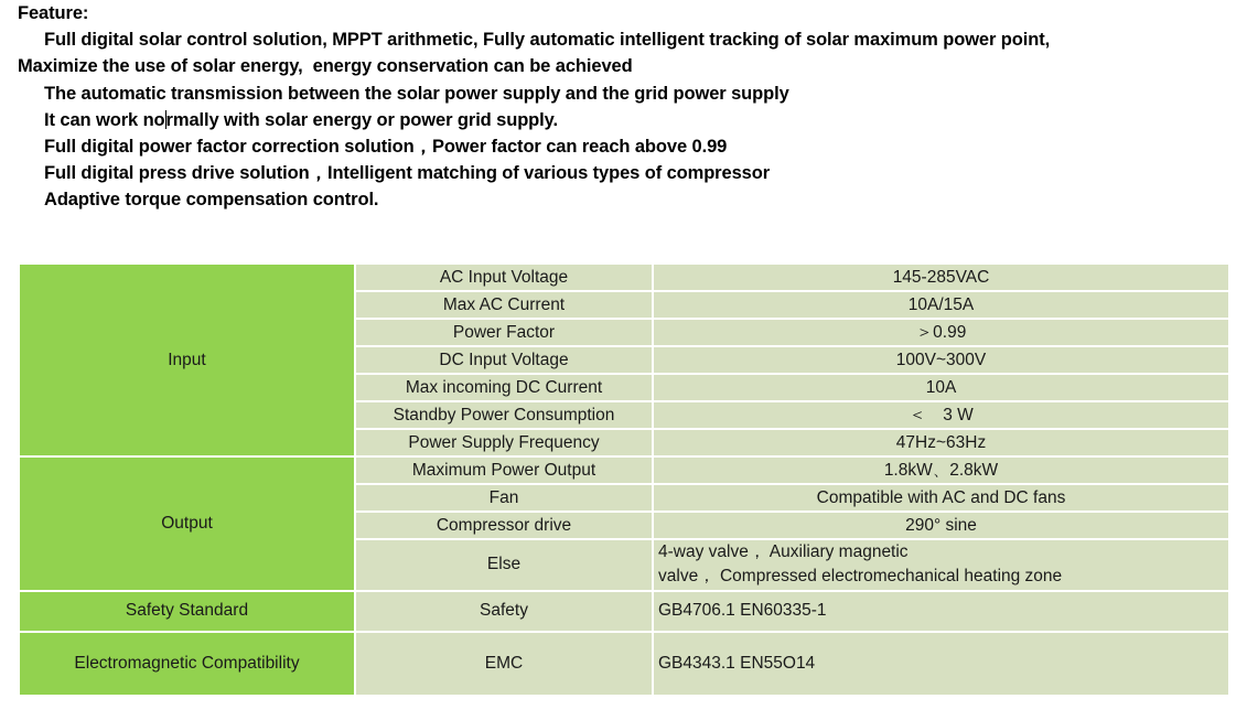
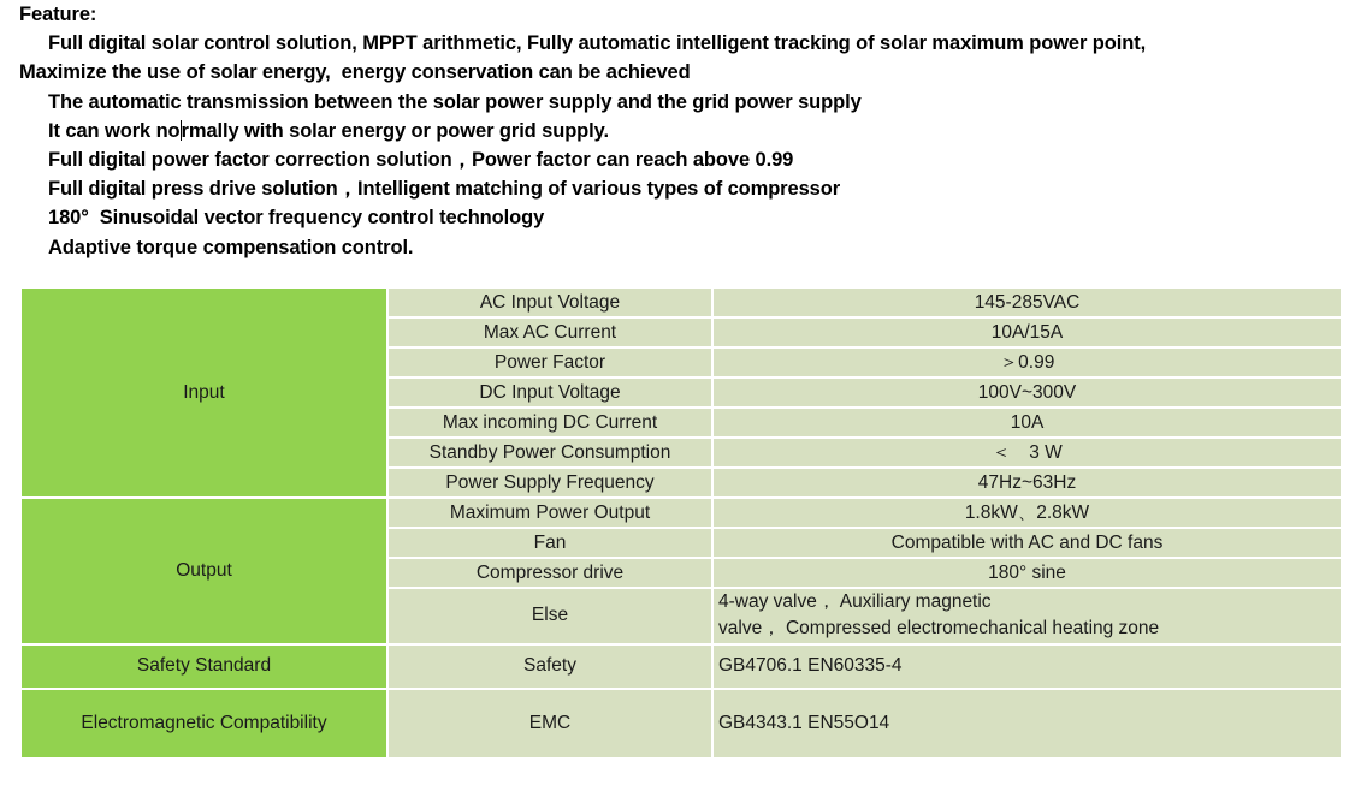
  Feature:
  Full digital solar control solution, MPPT arithmetic, Fully automatic intelligent tracking of solar maximum power point,
  Maximize the use of solar energy, energy conservation can be achieved
  The automatic transmission between the solar power supply and the grid power supply
  It can work normally with solar energy or power grid supply.
  Full digital power factor correction solution，Power factor can reach above 0.99
  Full digital press drive solution，Intelligent matching of various types of compressor
+ 180° Sinusoidal vector frequency control technology
  Adaptive torque compensation control.
  Input	AC Input Voltage	145-285VAC
  Max AC Current	10A/15A
  Power Factor	＞0.99
  DC Input Voltage	100V~300V
  Max incoming DC Current	10A
  Standby Power Consumption	＜ 3 W
  Power Supply Frequency	47Hz~63Hz
  Output	Maximum Power Output	1.8kW、2.8kW
  Fan	Compatible with AC and DC fans
- Compressor drive	290° sine
+ Compressor drive	180° sine
  Else	4-way valve， Auxiliary magneticvalve， Compressed electromechanical heating zone
- Safety Standard	Safety	GB4706.1 EN60335-1
+ Safety Standard	Safety	GB4706.1 EN60335-4
  Electromagnetic Compatibility	EMC	GB4343.1 EN55O14
